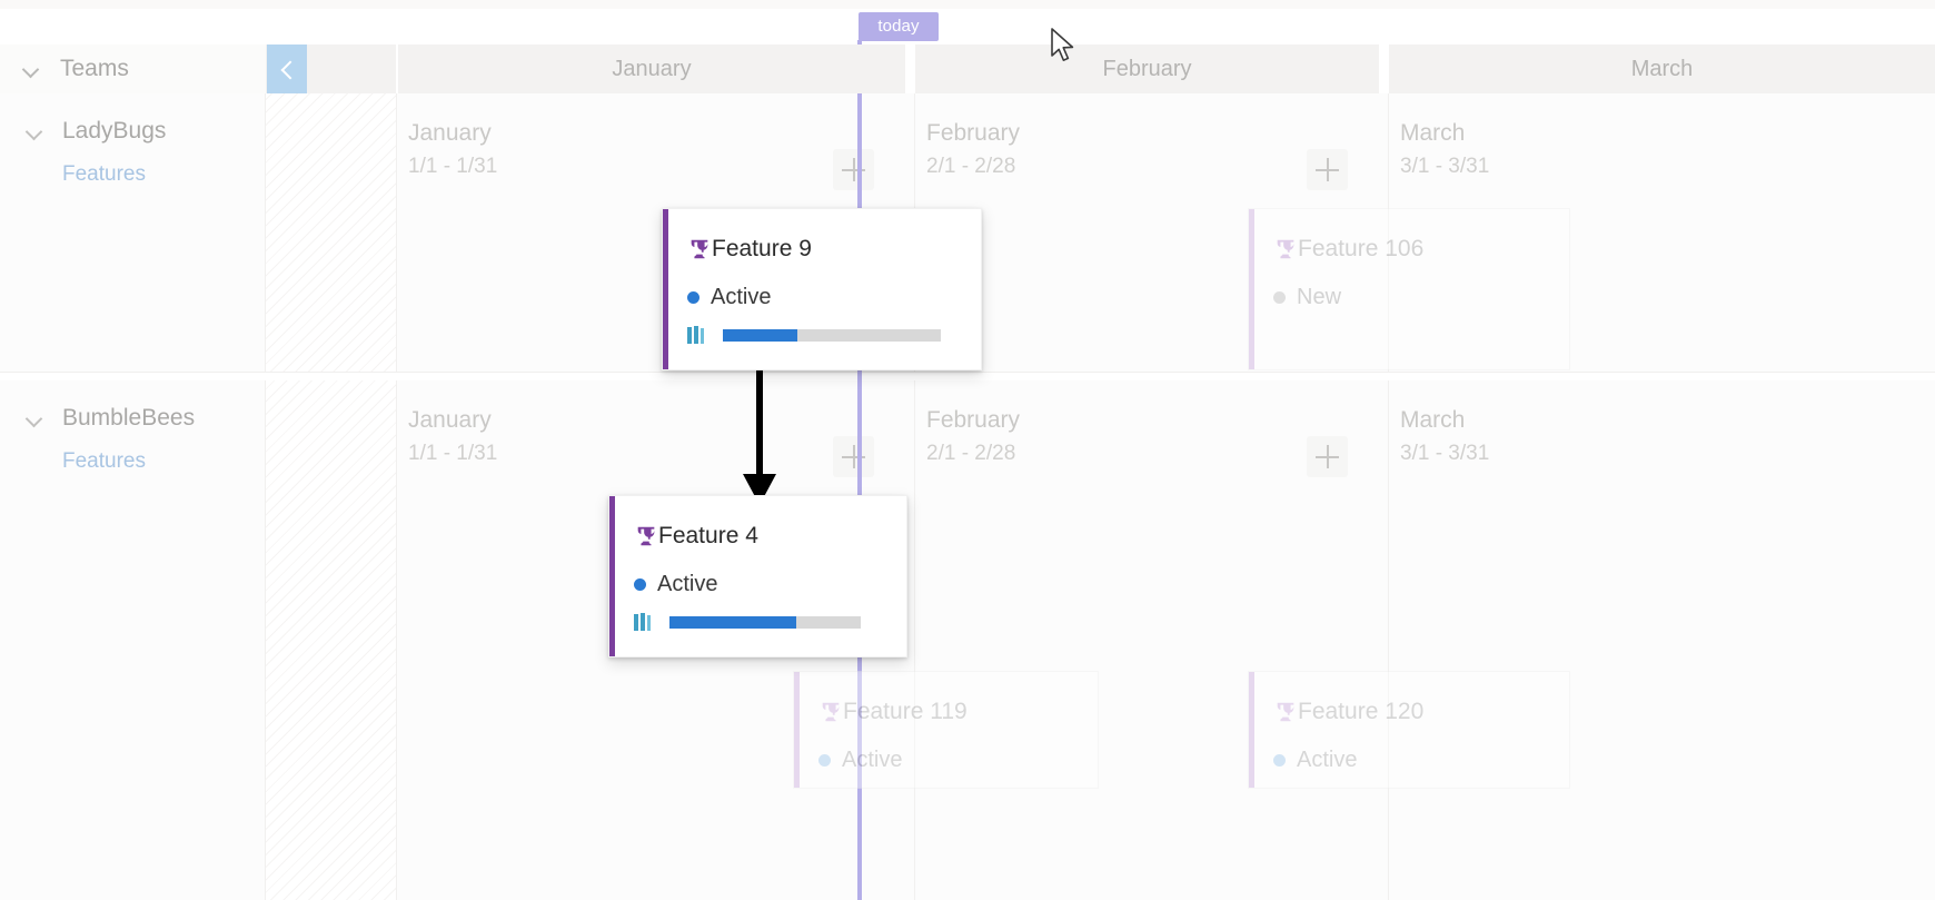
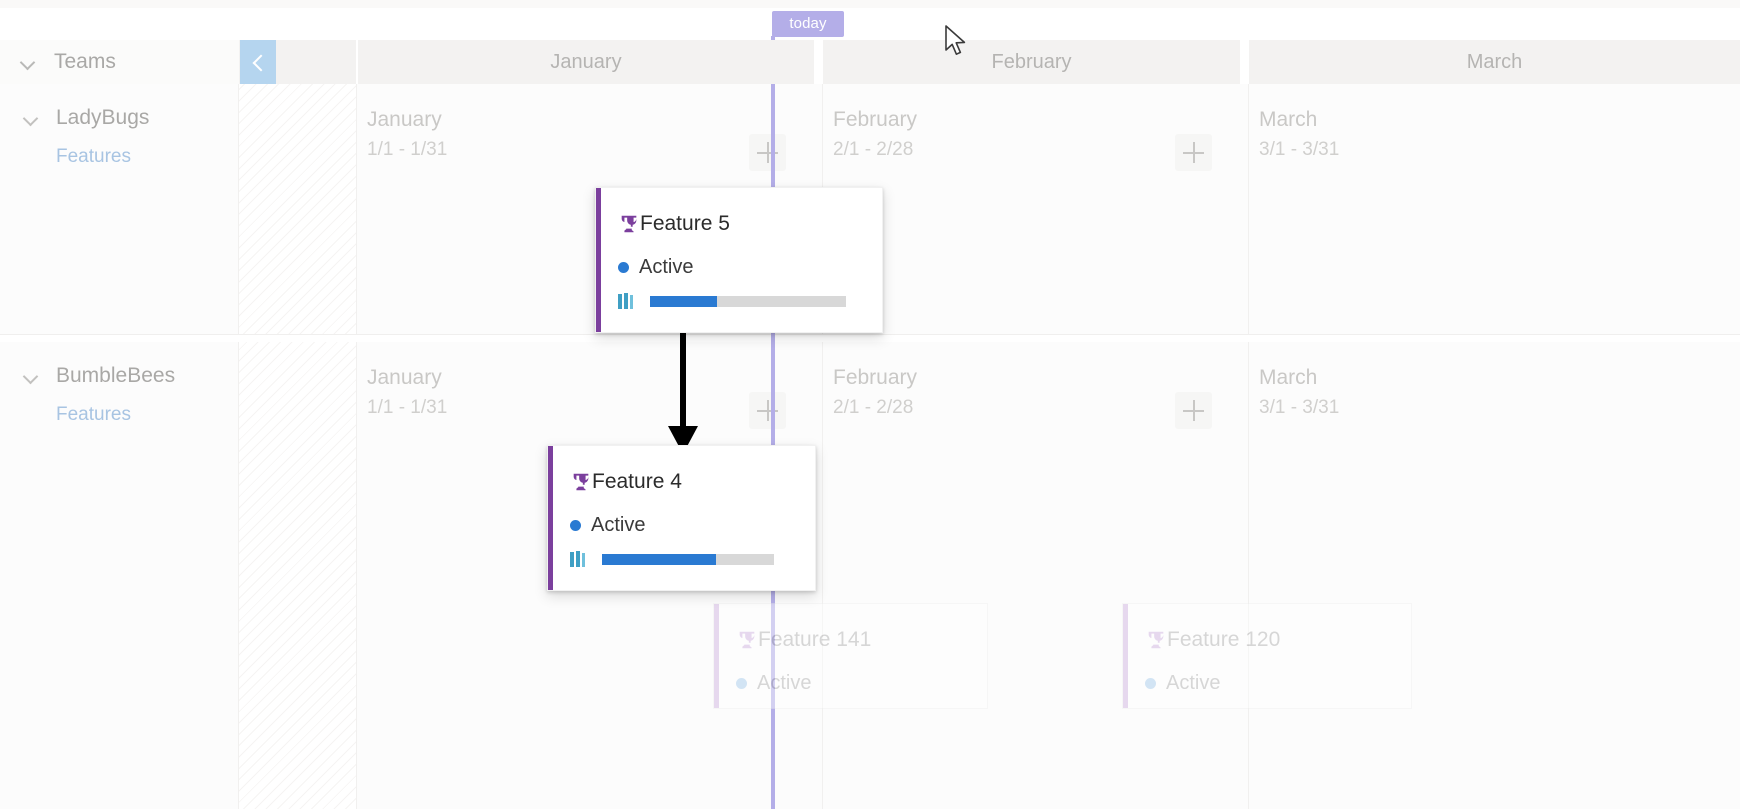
  today
  Teams
  January
  February
  March
  LadyBugs
  Features
  January
  1/1 - 1/31
  February
  2/1 - 2/28
  March
  3/1 - 3/31
  BumbleBees
  Features
  January
  1/1 - 1/31
  February
  2/1 - 2/28
  March
  3/1 - 3/31
- Feature 9
+ Feature 5
  Active
- Feature 106
- New
  Feature 4
  Active
- Feature 119
+ Feature 141
  Active
  Feature 120
  Active
